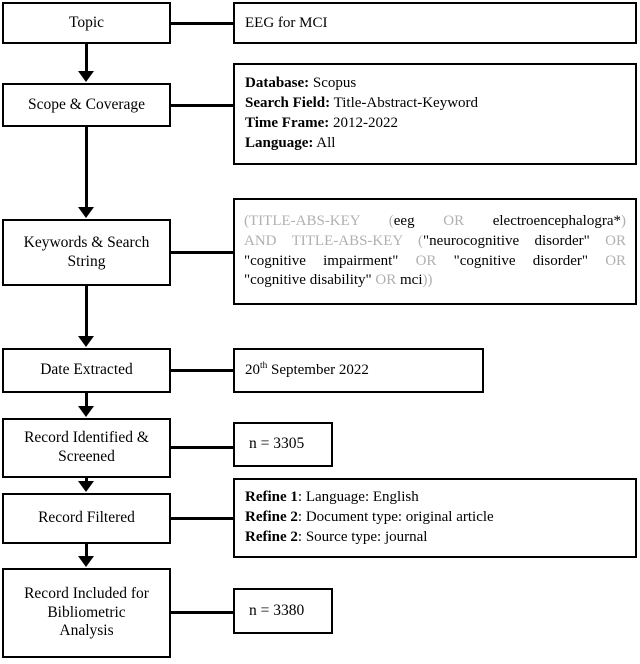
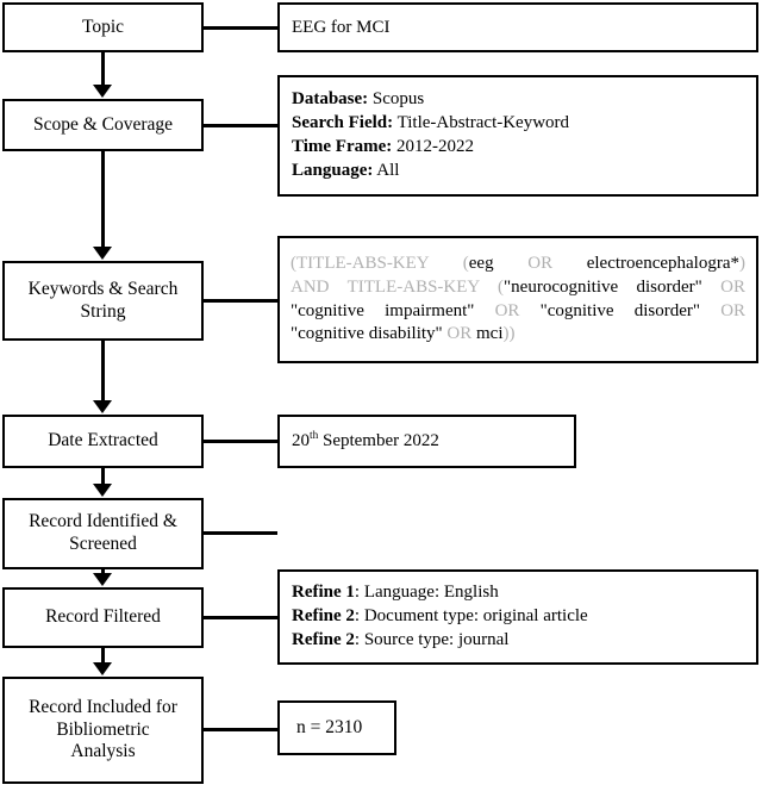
  Topic
  Scope & Coverage
  Keywords & Search
  String
  Date Extracted
  Record Identified &
  Screened
  Record Filtered
  Record Included for
  Bibliometric
  Analysis
  EEG for MCI
  Database: Scopus
  Search Field: Title-Abstract-Keyword
  Time Frame: 2012-2022
  Language: All
  (TITLE-ABS-KEY (eeg OR electroencephalogra*)
  AND TITLE-ABS-KEY ("neurocognitive disorder" OR
  "cognitive impairment" OR "cognitive disorder" OR
  "cognitive disability" OR mci))
  20th September 2022
- n = 3305
  Refine 1: Language: English
  Refine 2: Document type: original article
  Refine 2: Source type: journal
- n = 3380
+ n = 2310
